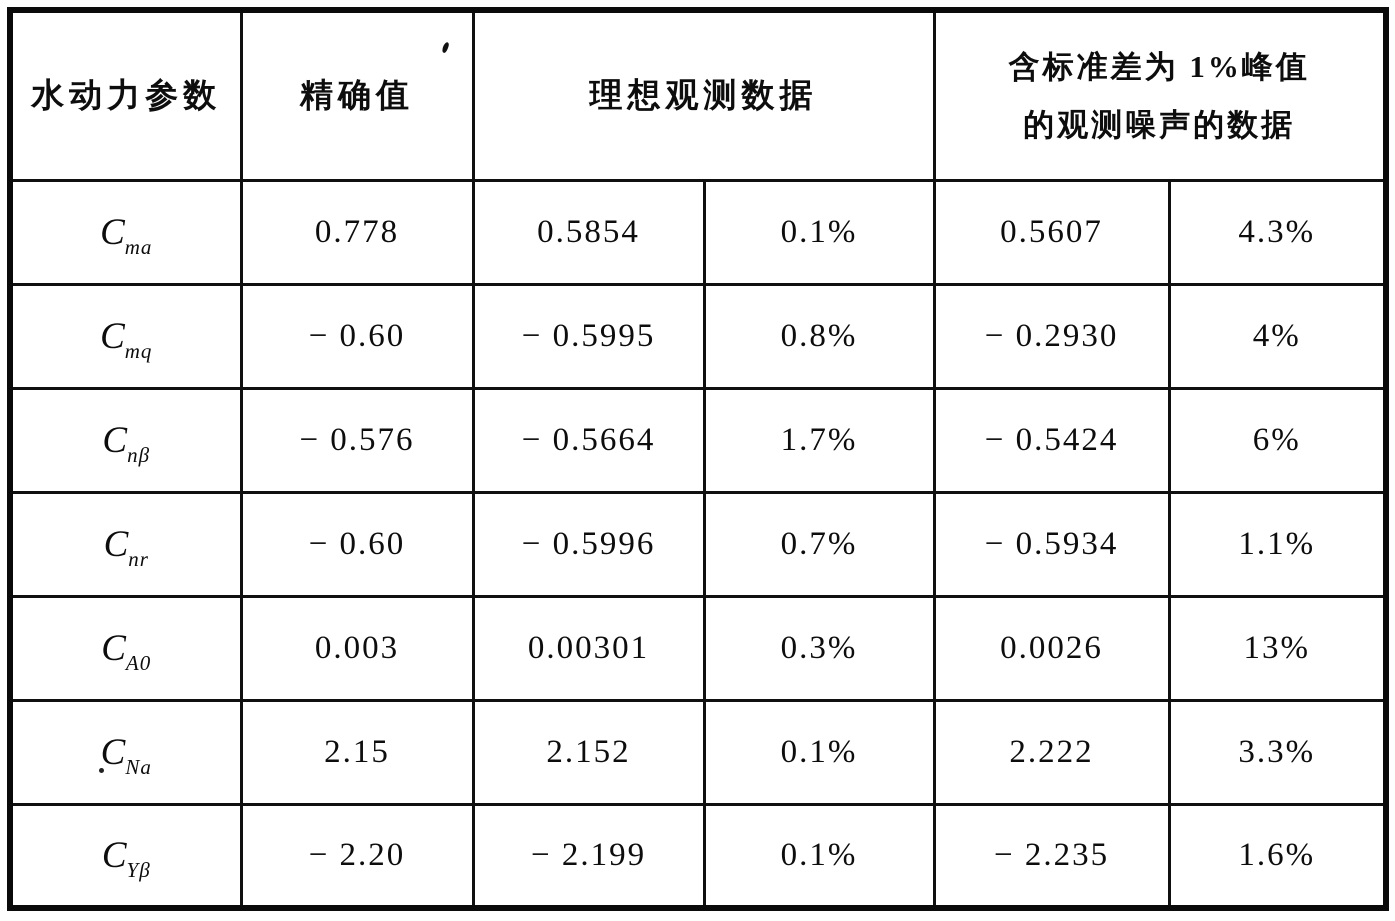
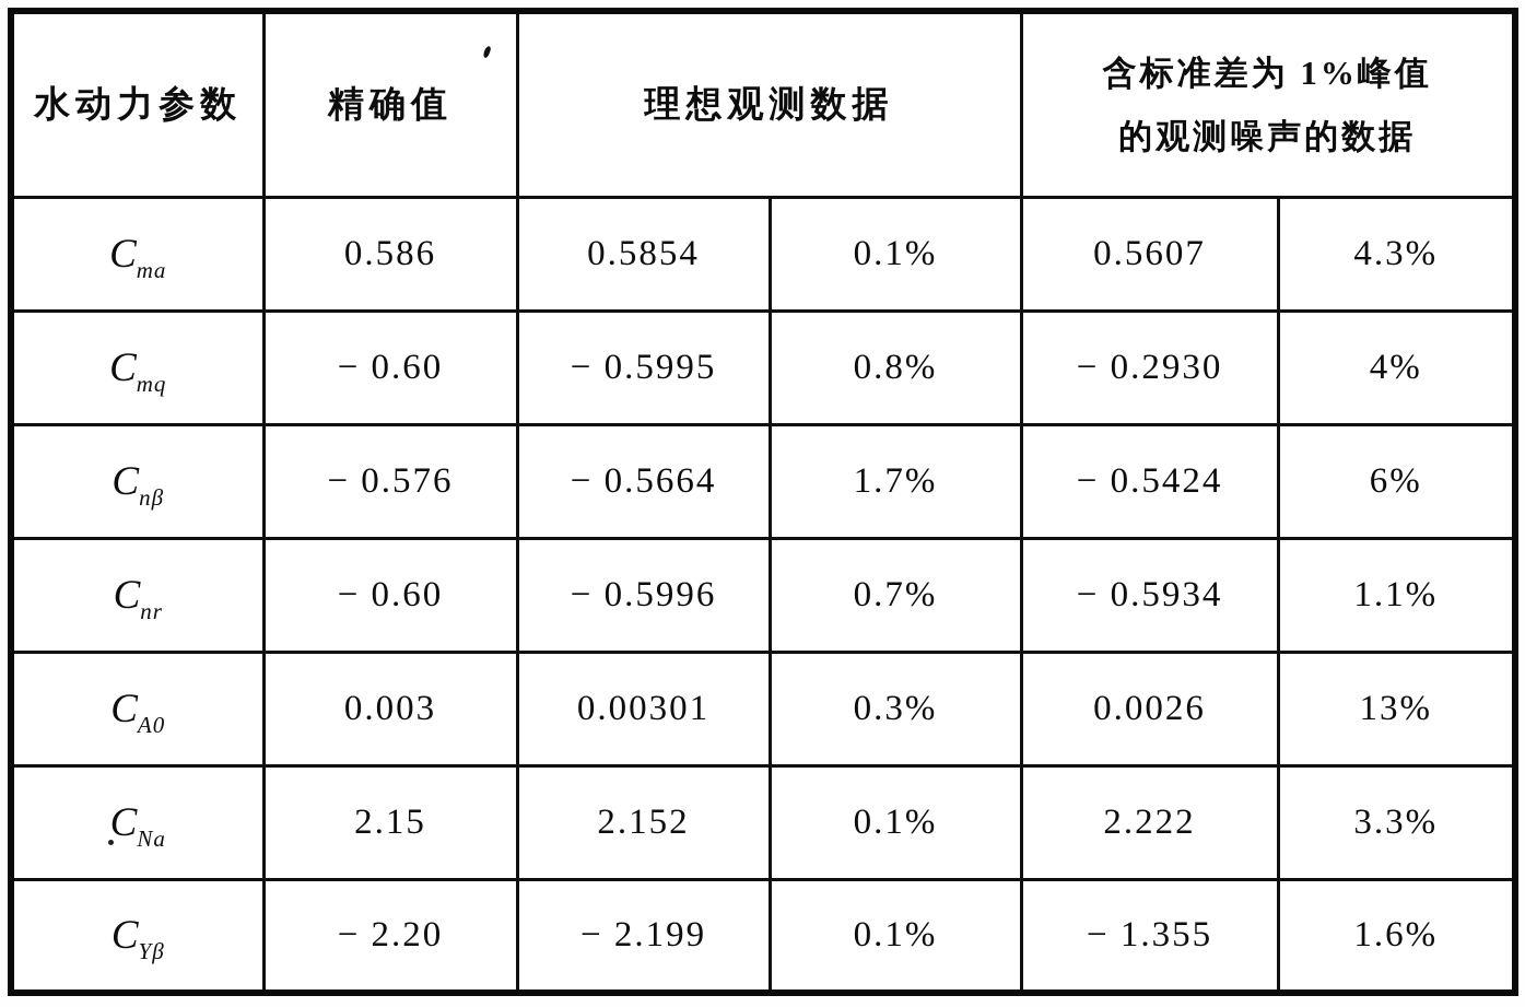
  水动力参数	精确值	理想观测数据	含标准差为 1%峰值 的观测噪声的数据
- Cma	0.778	0.5854	0.1%	0.5607	4.3%
+ Cma	0.586	0.5854	0.1%	0.5607	4.3%
  Cmq	− 0.60	− 0.5995	0.8%	− 0.2930	4%
  Cnβ	− 0.576	− 0.5664	1.7%	− 0.5424	6%
  Cnr	− 0.60	− 0.5996	0.7%	− 0.5934	1.1%
  CA0	0.003	0.00301	0.3%	0.0026	13%
  CNa	2.15	2.152	0.1%	2.222	3.3%
- CYβ	− 2.20	− 2.199	0.1%	− 2.235	1.6%
+ CYβ	− 2.20	− 2.199	0.1%	− 1.355	1.6%
